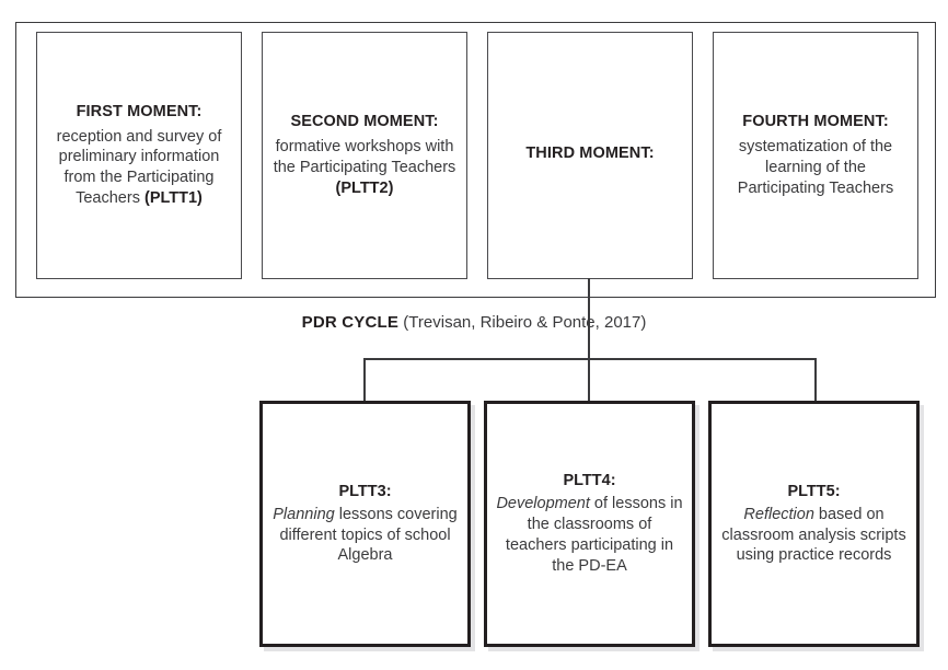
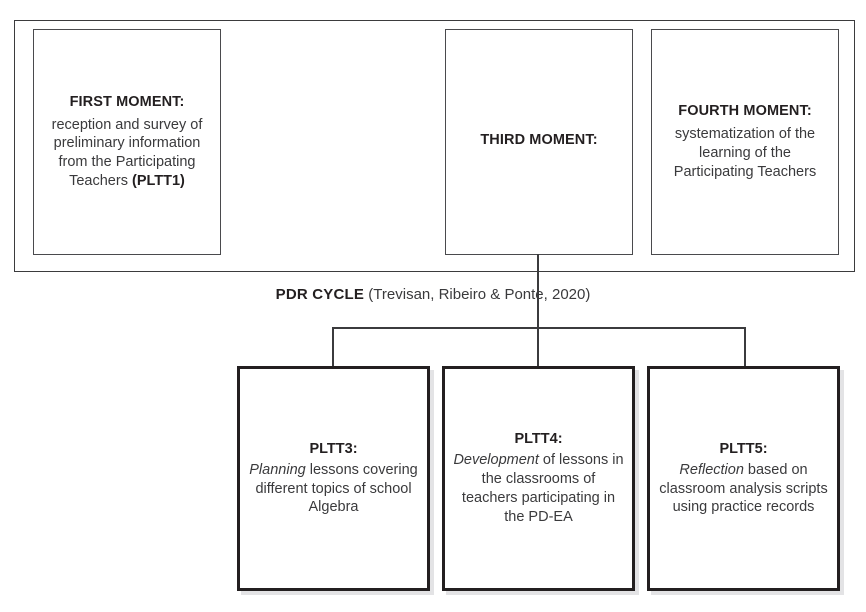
  FIRST MOMENT:
  reception and survey of preliminary information from the Participating Teachers (PLTT1)
- SECOND MOMENT:
- formative workshops with the Participating Teachers (PLTT2)
  THIRD MOMENT:
  FOURTH MOMENT:
  systematization of the learning of the Participating Teachers
- PDR CYCLE (Trevisan, Ribeiro & Ponte, 2017)
+ PDR CYCLE (Trevisan, Ribeiro & Ponte, 2020)
  PLTT3:
  Planning lessons covering different topics of school Algebra
  PLTT4:
  Development of lessons in the classrooms of teachers participating in the PD-EA
  PLTT5:
  Reflection based on classroom analysis scripts using practice records
